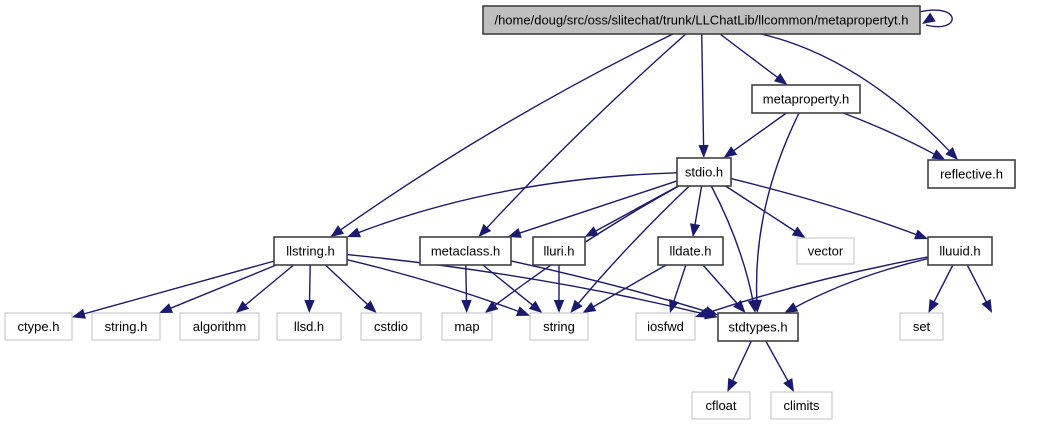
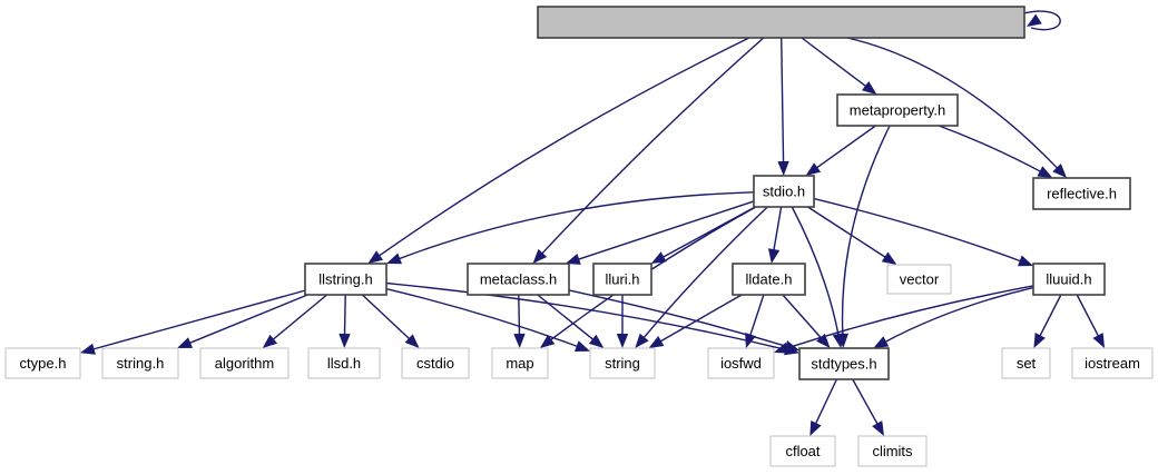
- /home/doug/src/oss/slitechat/trunk/LLChatLib/llcommon/metapropertyt.h
  metaproperty.h
  stdio.h
  reflective.h
  llstring.h
  metaclass.h
  lluri.h
  lldate.h
  vector
  lluuid.h
  ctype.h
  string.h
  algorithm
  llsd.h
  cstdio
  map
  string
  iosfwd
  stdtypes.h
  set
+ iostream
  cfloat
  climits
